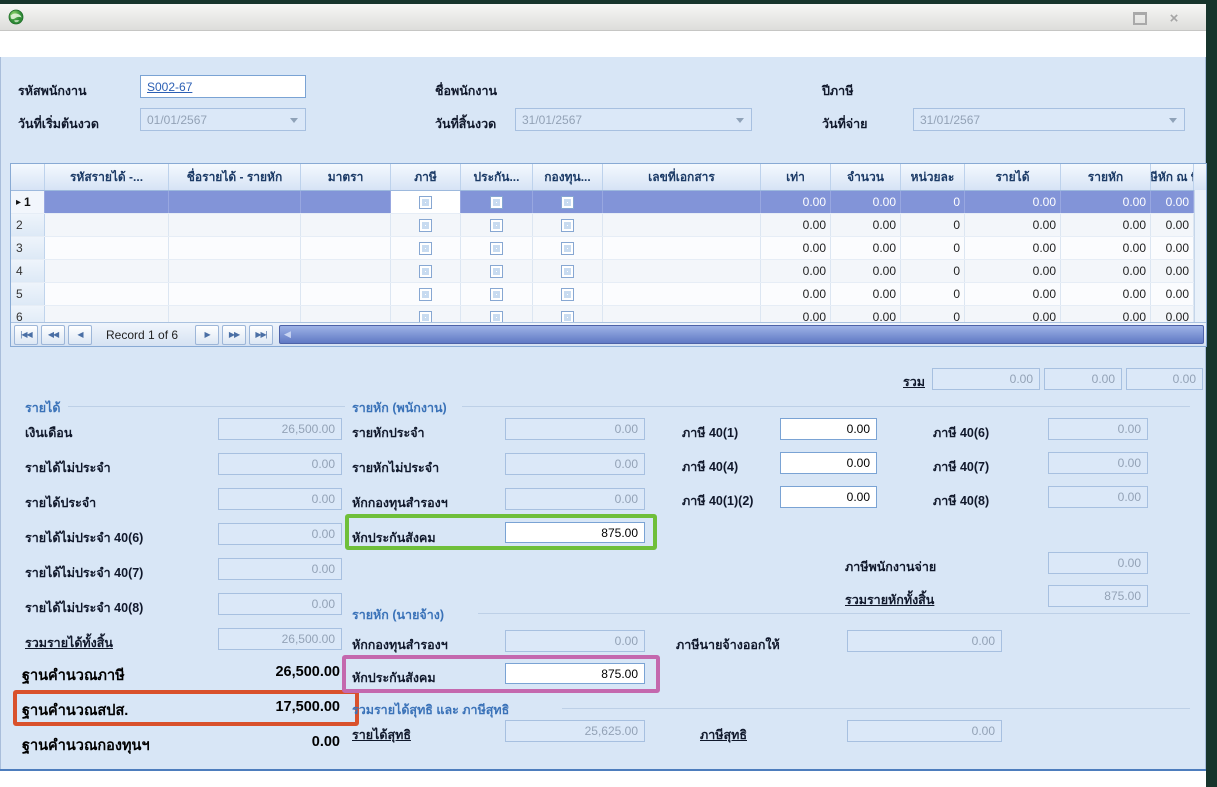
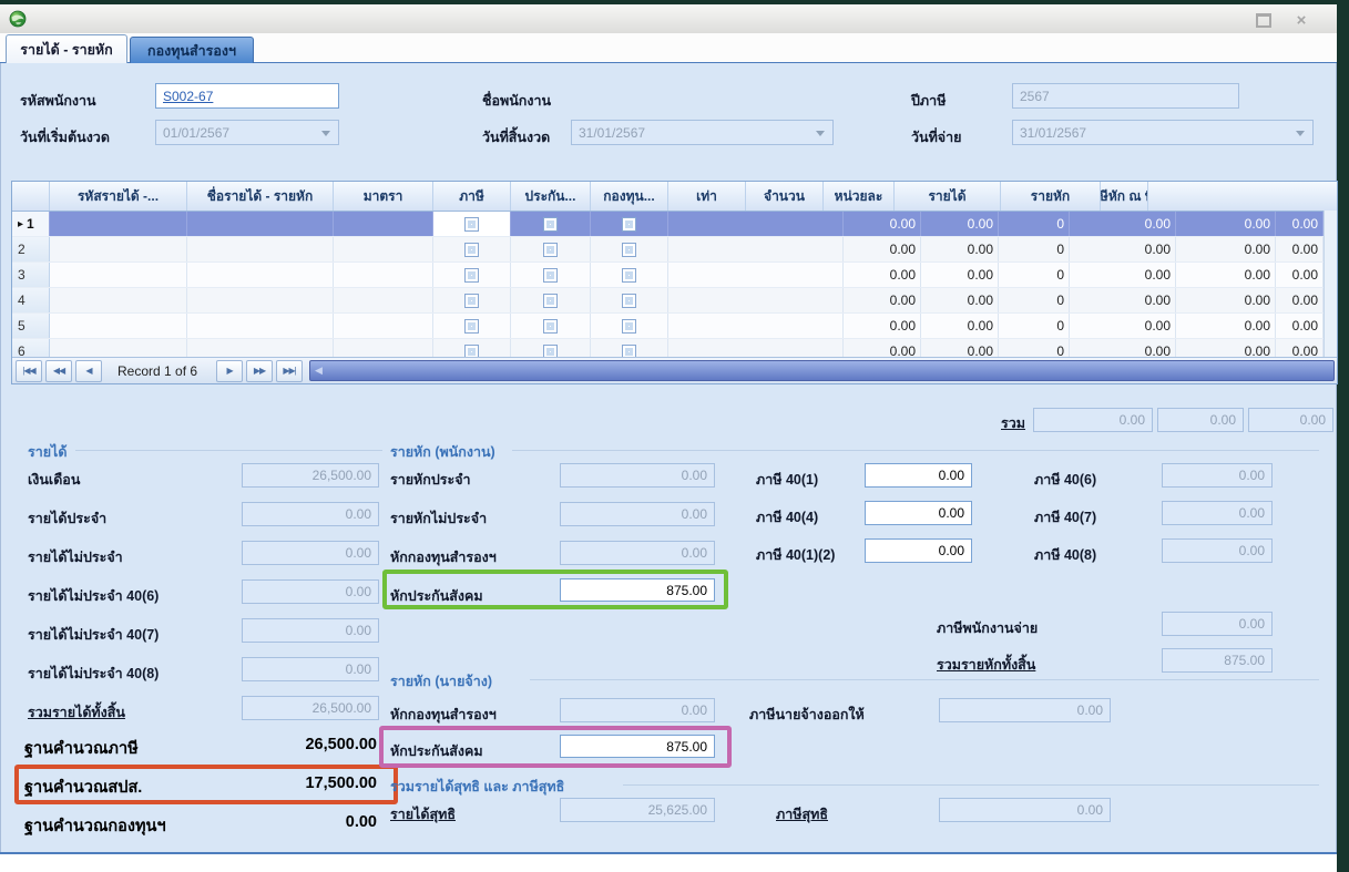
  ×
+ รายได้ - รายหัก
+ กองทุนสำรองฯ
  รหัสพนักงาน
  S002-67
  ชื่อพนักงาน
  ปีภาษี
+ 2567
  วันที่เริ่มต้นงวด
  01/01/2567
  วันที่สิ้นงวด
  31/01/2567
  วันที่จ่าย
  31/01/2567
  รหัสรายได้ -...
  ชื่อรายได้ - รายหัก
  มาตรา
  ภาษี
  ประกัน...
  กองทุน...
- เลขที่เอกสาร
  เท่า
  จำนวน
  หน่วยละ
  รายได้
  รายหัก
  ▸
  1
  0.00
  0.00
  0
  0.00
  0.00
  0.00
  2
  0.00
  0.00
  0
  0.00
  0.00
  0.00
  3
  0.00
  0.00
  0
  0.00
  0.00
  0.00
  4
  0.00
  0.00
  0
  0.00
  0.00
  0.00
  5
  0.00
  0.00
  0
  0.00
  0.00
  0.00
  6
  0.00
  0.00
  0
  0.00
  0.00
  0.00
  |◀◀
  ◀◀
  ◀
  Record 1 of 6
  ▶
  ▶▶
  ▶▶|
  ◀
  รวม
  0.00
  0.00
  0.00
  รายได้
  เงินเดือน
  26,500.00
- รายได้ไม่ประจำ
+ รายได้ประจำ
  0.00
- รายได้ประจำ
+ รายได้ไม่ประจำ
  0.00
  รายได้ไม่ประจำ 40(6)
  0.00
  รายได้ไม่ประจำ 40(7)
  0.00
  รายได้ไม่ประจำ 40(8)
  0.00
  รวมรายได้ทั้งสิ้น
  26,500.00
  ฐานคำนวณภาษี
  26,500.00
  ฐานคำนวณสปส.
  17,500.00
  ฐานคำนวณกองทุนฯ
  0.00
  รายหัก (พนักงาน)
  รายหักประจำ
  0.00
  รายหักไม่ประจำ
  0.00
  หักกองทุนสำรองฯ
  0.00
  หักประกันสังคม
  875.00
  ภาษี 40(1)
  0.00
  ภาษี 40(4)
  0.00
  ภาษี 40(1)(2)
  0.00
  ภาษี 40(6)
  0.00
  ภาษี 40(7)
  0.00
  ภาษี 40(8)
  0.00
  ภาษีพนักงานจ่าย
  0.00
  รวมรายหักทั้งสิ้น
  875.00
  รายหัก (นายจ้าง)
  หักกองทุนสำรองฯ
  0.00
  ภาษีนายจ้างออกให้
  0.00
  หักประกันสังคม
  875.00
  รวมรายได้สุทธิ และ ภาษีสุทธิ
  รายได้สุทธิ
  25,625.00
  ภาษีสุทธิ
  0.00
